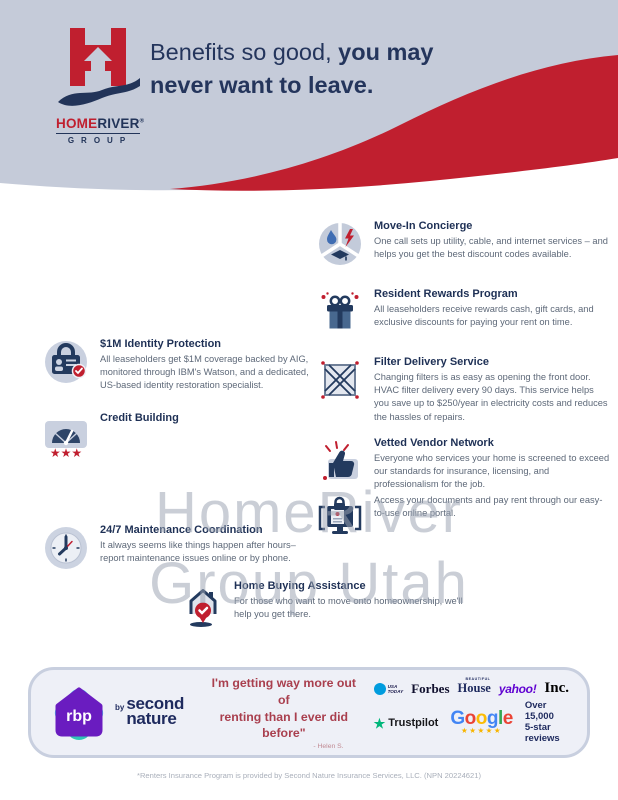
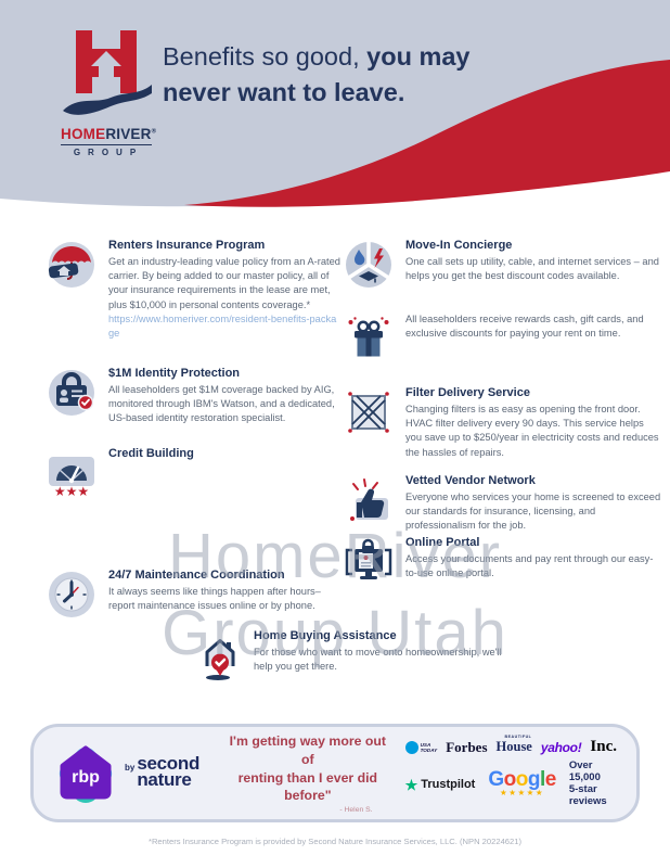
  HOMERIVER
  GROUP
  Benefits so good, you may
  never want to leave.
+ Renters Insurance Program
+ Get an industry-leading value policy from an A-rated carrier. By being added to our master policy, all of your insurance requirements in the lease are met, plus $10,000 in personal contents coverage.*
+ https://www.homeriver.com/resident-benefits-package
  $1M Identity Protection
  All leaseholders get $1M coverage backed by AIG, monitored through IBM's Watson, and a dedicated, US-based identity restoration specialist.
  ★★★
  Credit Building
  24/7 Maintenance Coordination
  It always seems like things happen after hours–report maintenance issues online or by phone.
  Move-In Concierge
  One call sets up utility, cable, and internet services – and helps you get the best discount codes available.
- Resident Rewards Program
  All leaseholders receive rewards cash, gift cards, and exclusive discounts for paying your rent on time.
  Filter Delivery Service
  Changing filters is as easy as opening the front door. HVAC filter delivery every 90 days. This service helps you save up to $250/year in electricity costs and reduces the hassles of repairs.
  Vetted Vendor Network
  Everyone who services your home is screened to exceed our standards for insurance, licensing, and professionalism for the job.
+ Online Portal
  Access your documents and pay rent through our easy-to-use online portal.
  Home Buying Assistance
  For those who want to move onto homeownership, we'll help you get there.
  HomeRiver
  Group Utah
  rbp
  bysecond
  nature
  I'm getting way more out of
  renting than I ever did before"
  Forbes
  House
  yahoo!
  Inc.
  ★
  Trustpilot
  Google
  ★★★★★
  Over 15,000
  5-star reviews
  *Renters Insurance Program is provided by Second Nature Insurance Services, LLC. (NPN 20224621)
